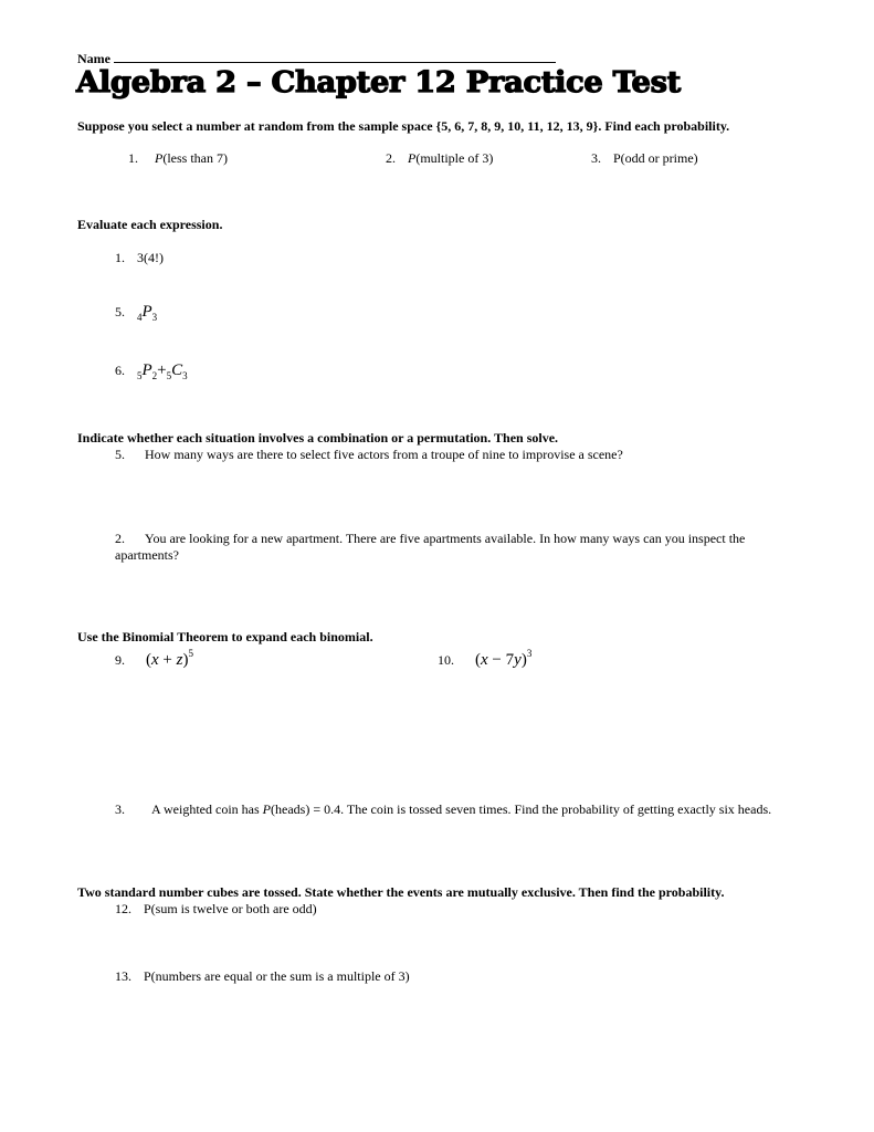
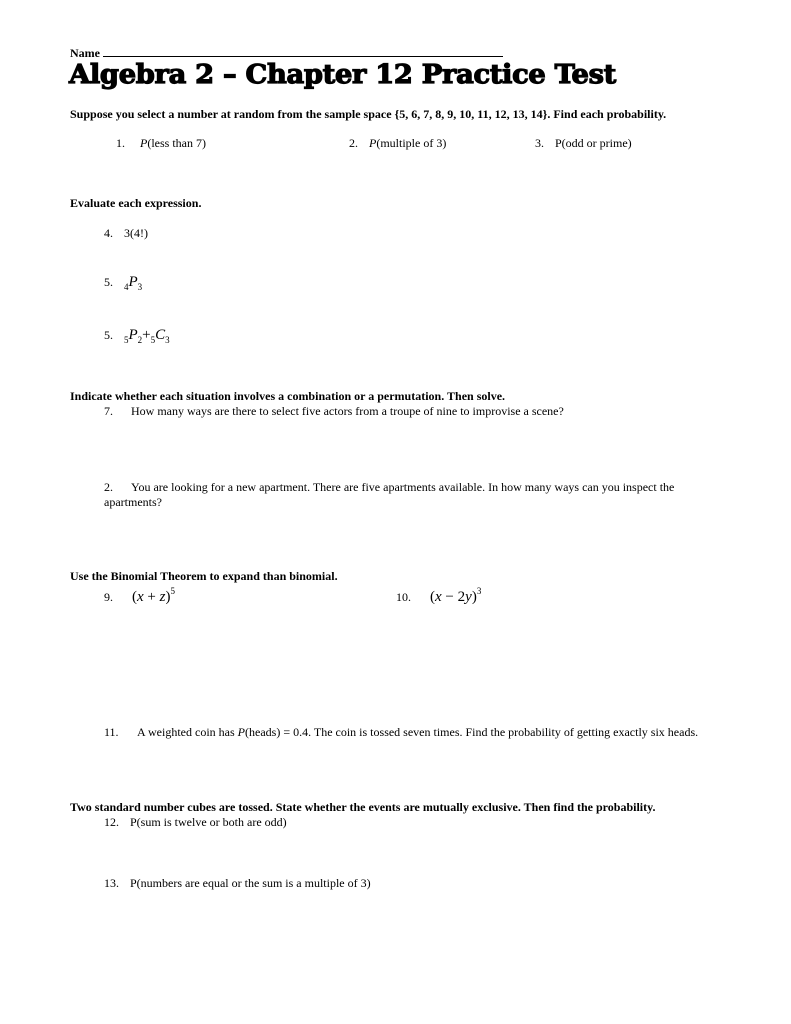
  Name
  Algebra 2 – Chapter 12 Practice Test
- Suppose you select a number at random from the sample space {5, 6, 7, 8, 9, 10, 11, 12, 13, 9}. Find each probability.
+ Suppose you select a number at random from the sample space {5, 6, 7, 8, 9, 10, 11, 12, 13, 14}. Find each probability.
  1. P(less than 7)
  2. P(multiple of 3)
  3. P(odd or prime)
  Evaluate each expression.
- 1. 3(4!)
+ 4. 3(4!)
  5. 4P3
- 6. 5P2+5C3
+ 5. 5P2+5C3
  Indicate whether each situation involves a combination or a permutation. Then solve.
- 5. How many ways are there to select five actors from a troupe of nine to improvise a scene?
+ 7. How many ways are there to select five actors from a troupe of nine to improvise a scene?
  2. You are looking for a new apartment. There are five apartments available. In how many ways can you inspect the apartments?
- Use the Binomial Theorem to expand each binomial.
+ Use the Binomial Theorem to expand than binomial.
  9. (x + z)5
- 10. (x − 7y)3
+ 10. (x − 2y)3
- 3. A weighted coin has P(heads) = 0.4. The coin is tossed seven times. Find the probability of getting exactly six heads.
+ 11. A weighted coin has P(heads) = 0.4. The coin is tossed seven times. Find the probability of getting exactly six heads.
  Two standard number cubes are tossed. State whether the events are mutually exclusive. Then find the probability.
  12. P(sum is twelve or both are odd)
  13. P(numbers are equal or the sum is a multiple of 3)
